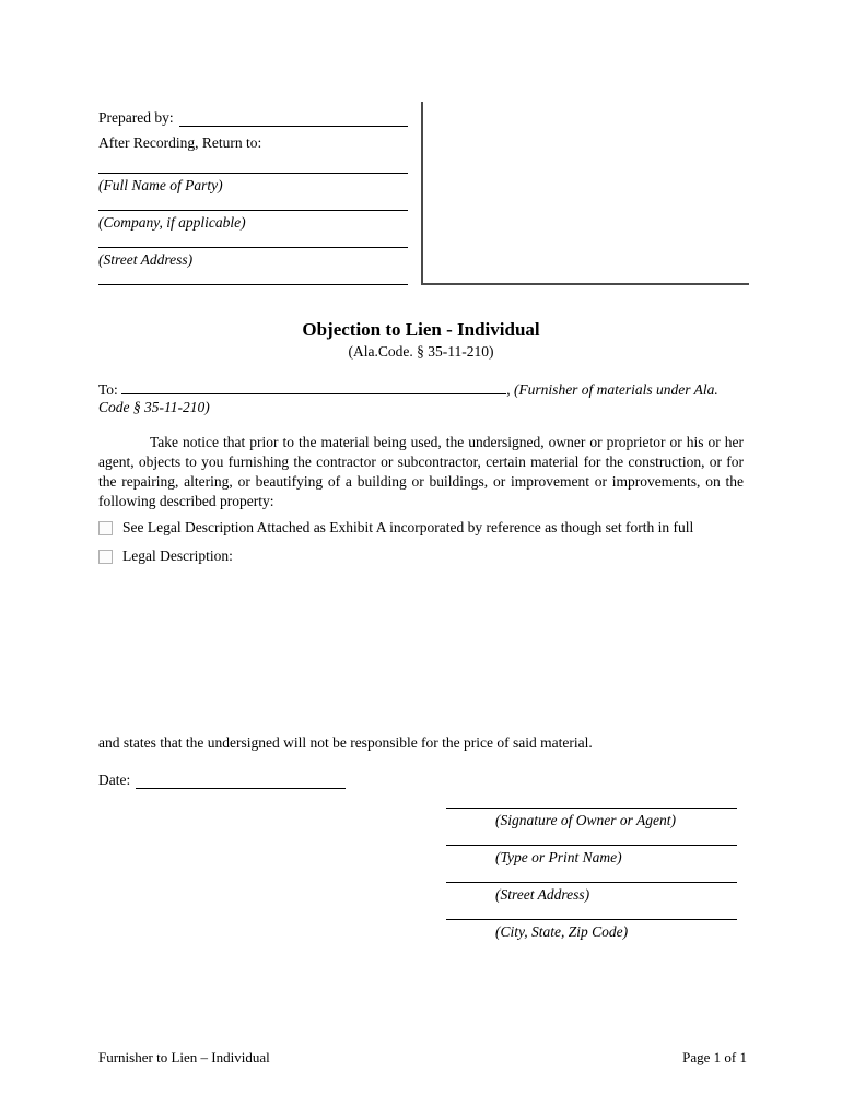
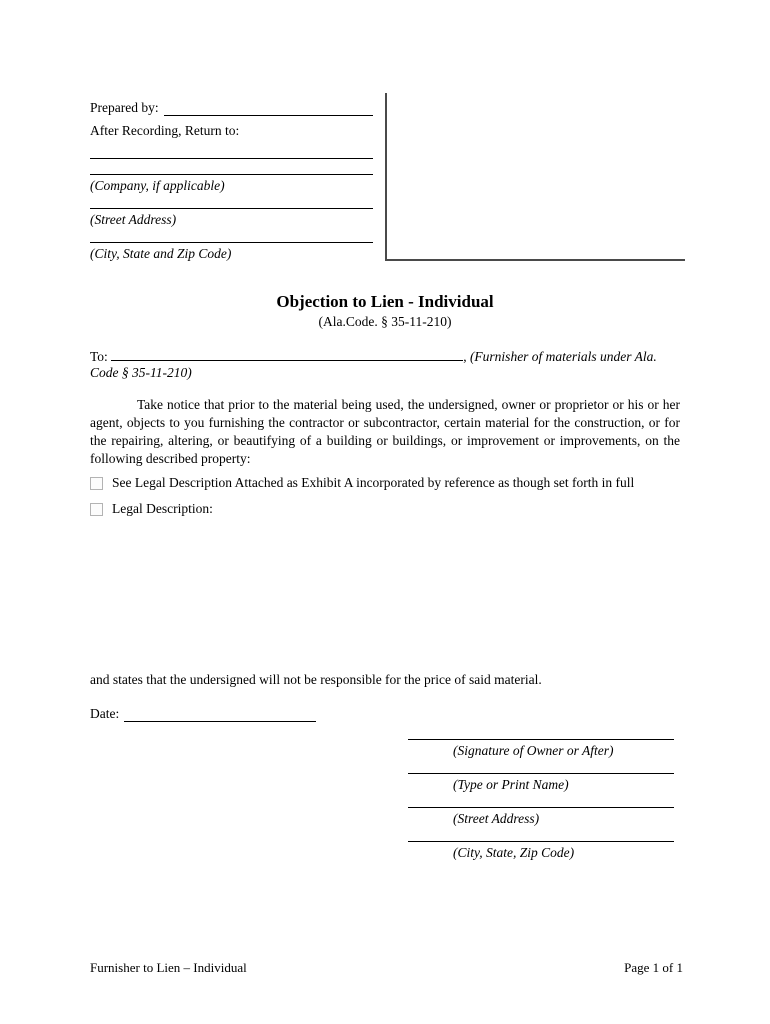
  Prepared by:
  After Recording, Return to:
- (Full Name of Party)
  (Company, if applicable)
  (Street Address)
+ (City, State and Zip Code)
  Objection to Lien - Individual
  (Ala.Code. § 35-11-210)
  To: , (Furnisher of materials under Ala. Code § 35-11-210)
  Take notice that prior to the material being used, the undersigned, owner or proprietor or his or her agent, objects to you furnishing the contractor or subcontractor, certain material for the construction, or for the repairing, altering, or beautifying of a building or buildings, or improvement or improvements, on the following described property:
  See Legal Description Attached as Exhibit A incorporated by reference as though set forth in full
  Legal Description:
  and states that the undersigned will not be responsible for the price of said material.
  Date:
- (Signature of Owner or Agent)
+ (Signature of Owner or After)
  (Type or Print Name)
  (Street Address)
  (City, State, Zip Code)
  Furnisher to Lien – Individual
  Page 1 of 1
